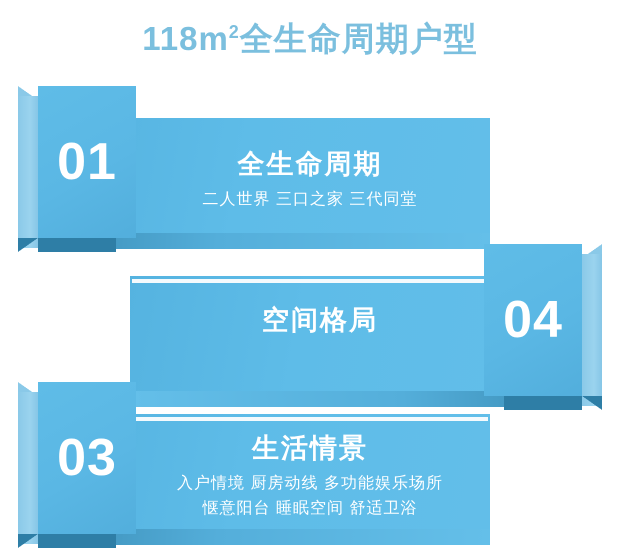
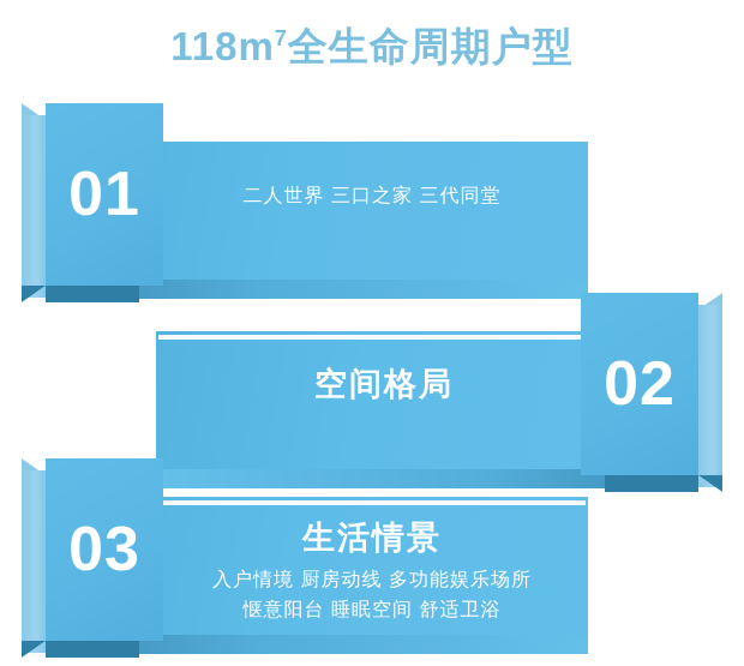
- 118m2全生命周期户型
+ 118m7全生命周期户型
  01
- 全生命周期
  二人世界 三口之家 三代同堂
- 04
+ 02
  空间格局
  03
  生活情景
  入户情境 厨房动线 多功能娱乐场所
  惬意阳台 睡眠空间 舒适卫浴
